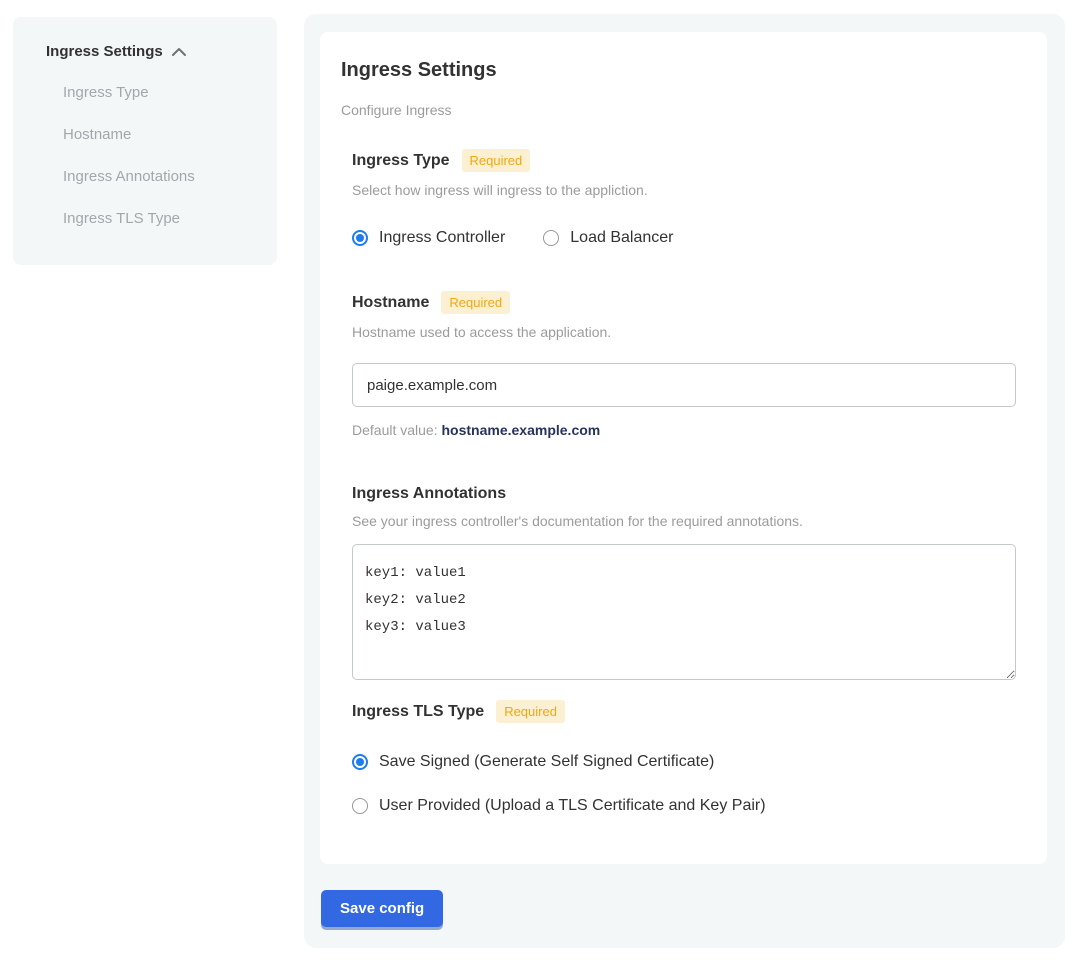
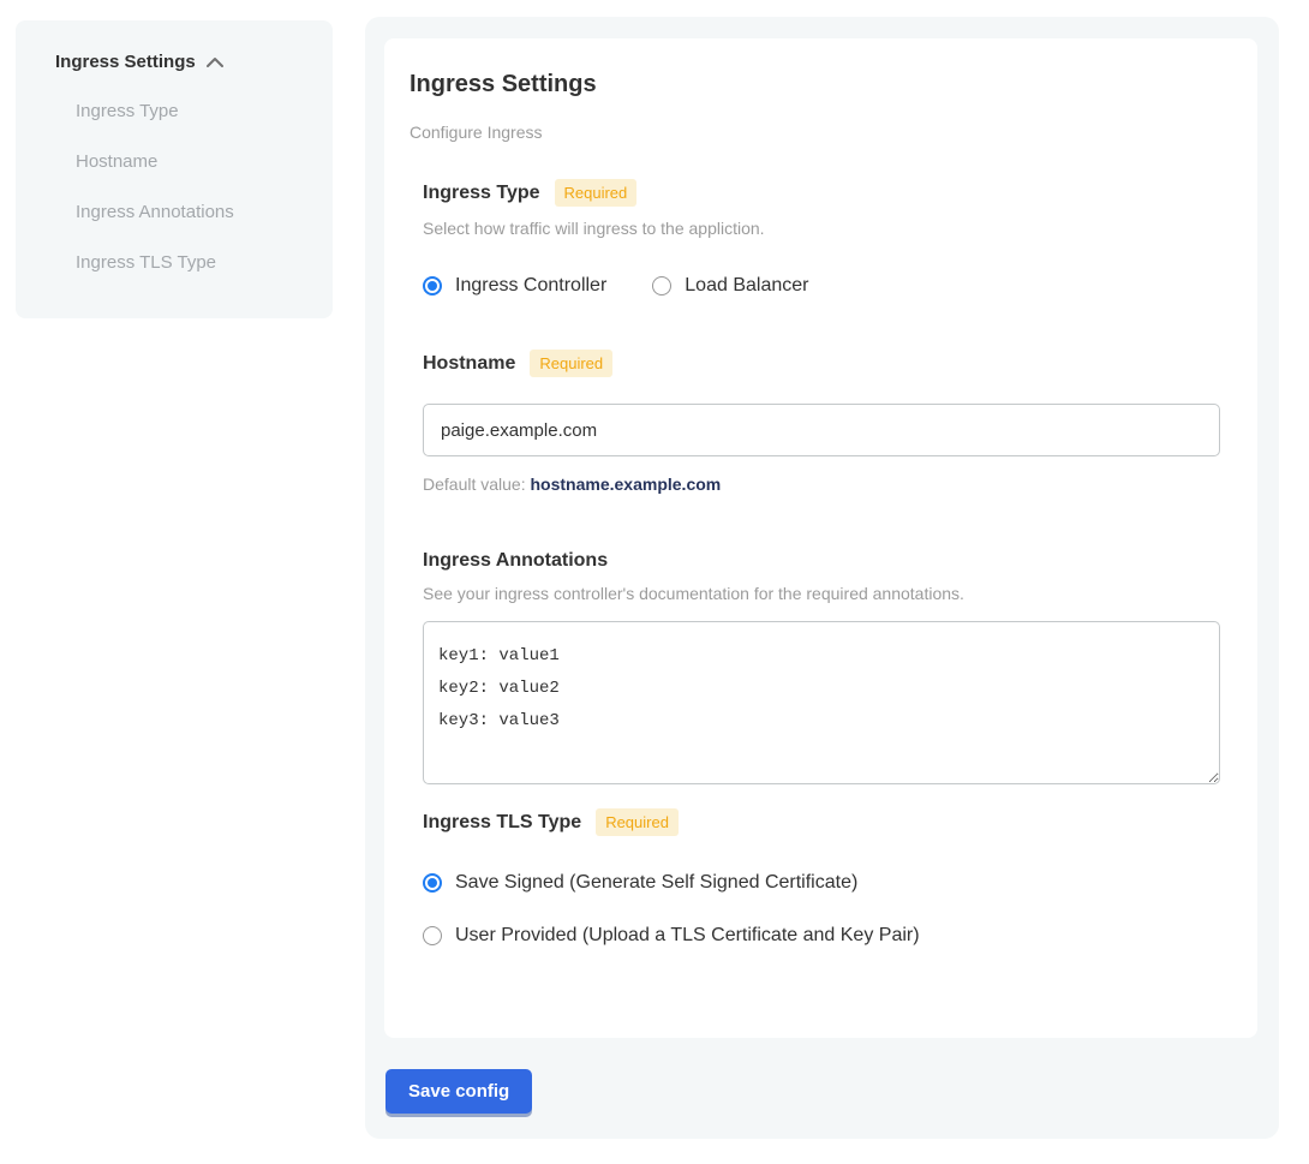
  Ingress Settings
  Ingress Type
  Hostname
  Ingress Annotations
  Ingress TLS Type
  Ingress Settings
  Configure Ingress
  Ingress Type
  Required
- Select how ingress will ingress to the appliction.
+ Select how traffic will ingress to the appliction.
  Ingress Controller
  Load Balancer
  Hostname
  Required
- Hostname used to access the application.
  paige.example.com
  Default value: hostname.example.com
  Ingress Annotations
  See your ingress controller's documentation for the required annotations.
  key1: value1
  key2: value2
  key3: value3
  Ingress TLS Type
  Required
  Save Signed (Generate Self Signed Certificate)
  User Provided (Upload a TLS Certificate and Key Pair)
  Save config
